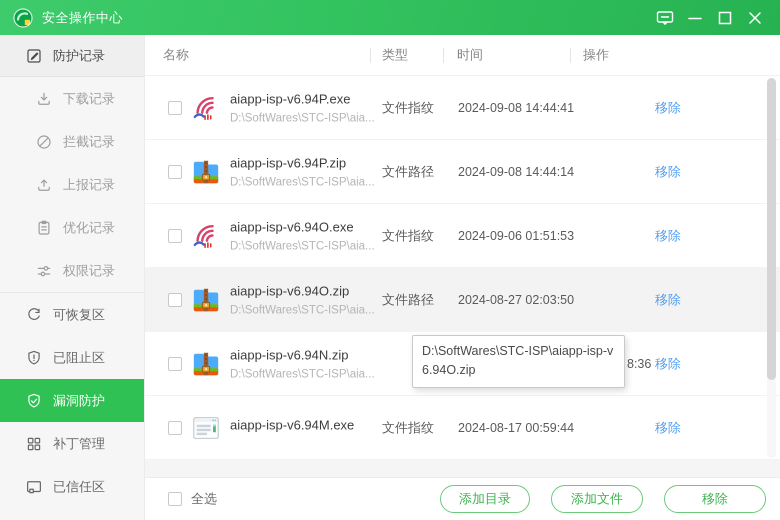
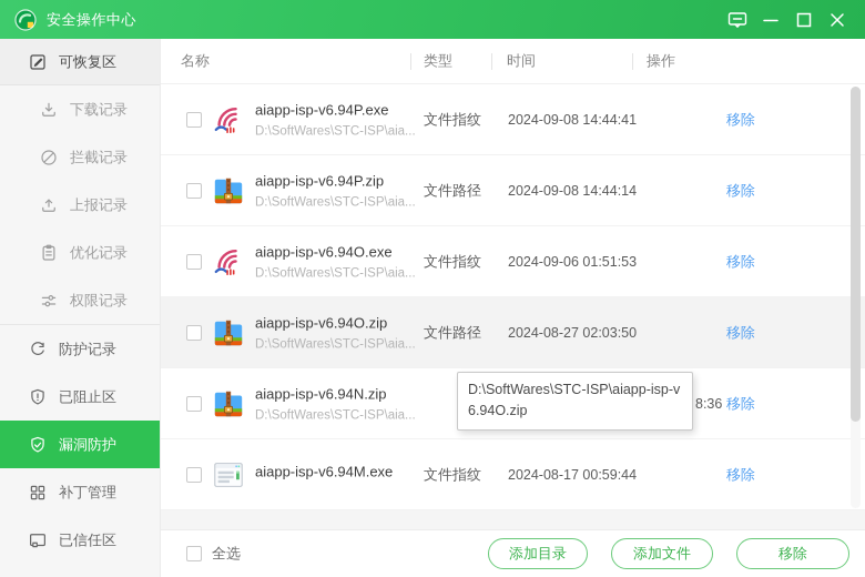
  安全操作中心
- 防护记录
+ 可恢复区
  下载记录
  拦截记录
  上报记录
  优化记录
  权限记录
- 可恢复区
+ 防护记录
  已阻止区
  漏洞防护
  补丁管理
  已信任区
  名称
  类型
  时间
  操作
  aiapp-isp-v6.94P.exe
  D:\SoftWares\STC-ISP\aia...
  文件指纹
  2024-09-08 14:44:41
  移除
  aiapp-isp-v6.94P.zip
  D:\SoftWares\STC-ISP\aia...
  文件路径
  2024-09-08 14:44:14
  移除
  aiapp-isp-v6.94O.exe
  D:\SoftWares\STC-ISP\aia...
  文件指纹
  2024-09-06 01:51:53
  移除
  aiapp-isp-v6.94O.zip
  D:\SoftWares\STC-ISP\aia...
  文件路径
  2024-08-27 02:03:50
  移除
  aiapp-isp-v6.94N.zip
  D:\SoftWares\STC-ISP\aia...
  8:36
  移除
  aiapp-isp-v6.94M.exe
  文件指纹
  2024-08-17 00:59:44
  移除
  全选
  添加目录
  添加文件
  移除
  D:\SoftWares\STC-ISP\aiapp-isp-v6.94O.zip
